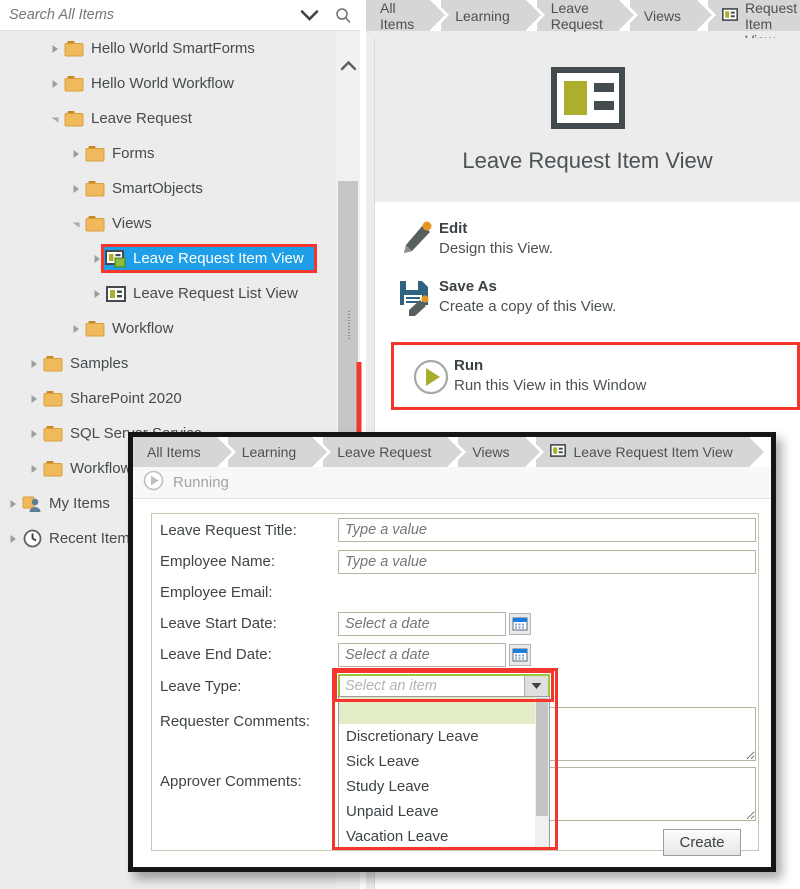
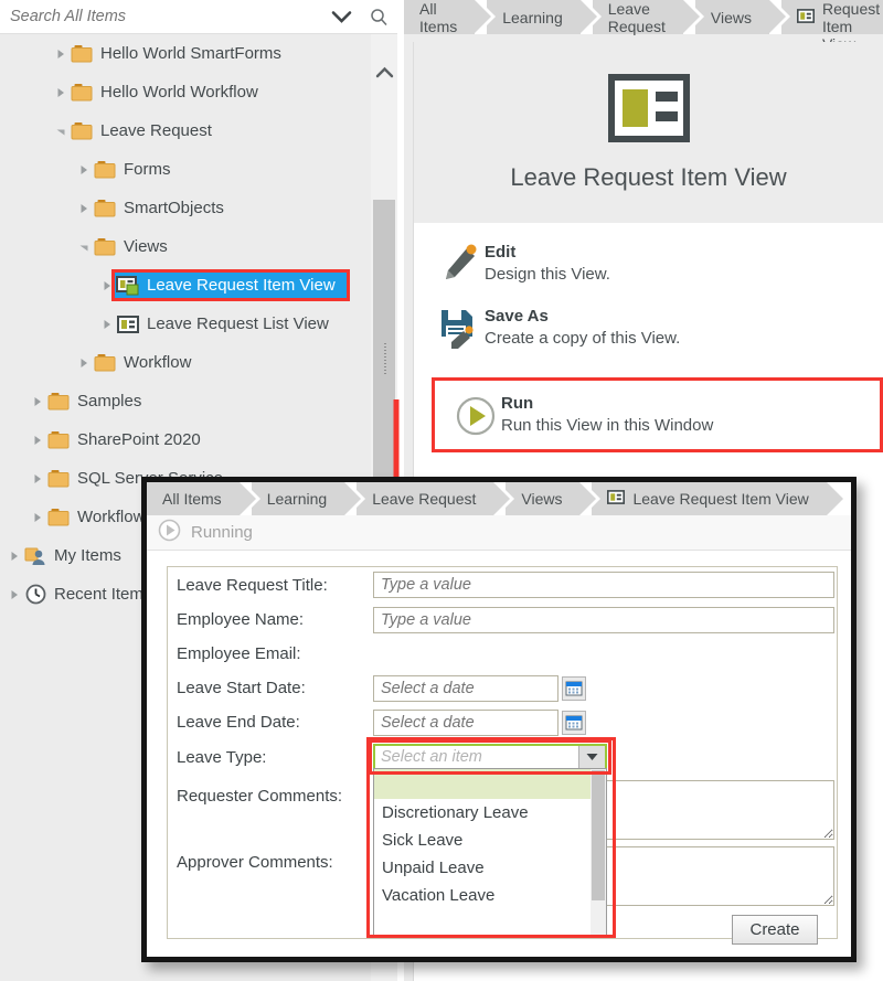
  Search All Items
  Hello World SmartForms
  Hello World Workflow
  Leave Request
  Forms
  SmartObjects
  Views
  Leave Request Item View
  Leave Request List View
  Workflow
  Samples
  SharePoint 2020
  Workflow
  My Items
  Recent Item
  All Items
  Learning
  Leave Request
  Views
  Leave Request Item View
  Edit
  Design this View.
  Save As
  Create a copy of this View.
  Run
  Run this View in this Window
  All Items
  Learning
  Leave Request
  Views
  Leave Request Item View
  Running
  Leave Request Title:
  Type a value
  Employee Name:
  Type a value
  Employee Email:
  Leave Start Date:
  Select a date
  Leave End Date:
  Select a date
  Leave Type:
  Select an item
  Discretionary Leave
  Sick Leave
- Study Leave
  Unpaid Leave
  Vacation Leave
  Requester Comments:
  Approver Comments:
  Create
